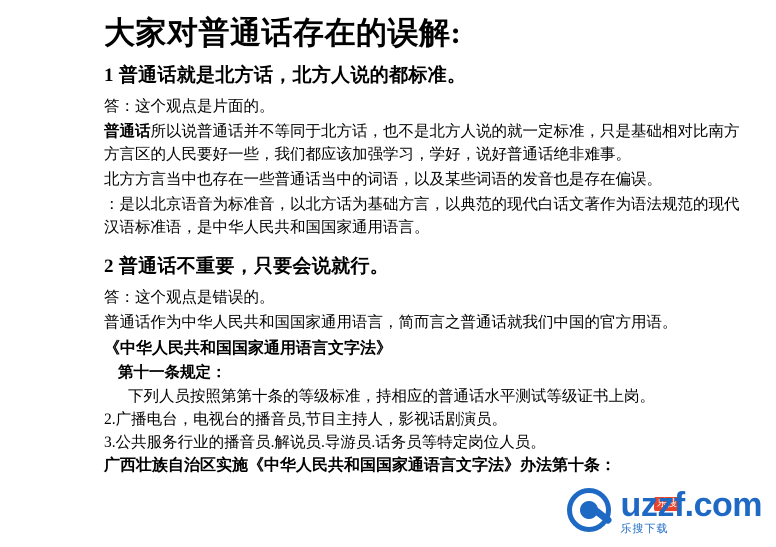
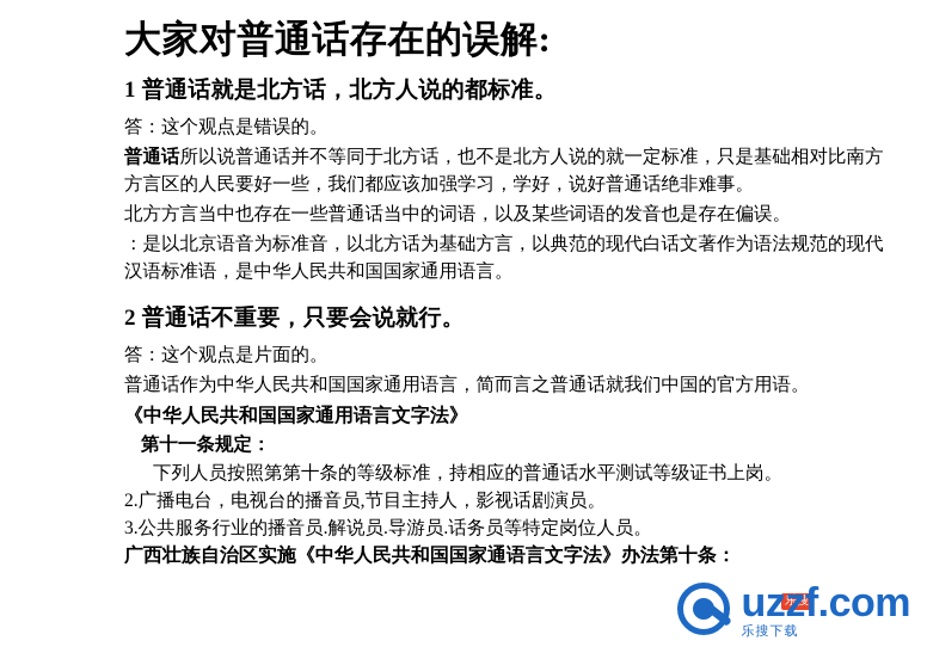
  大家对普通话存在的误解:
  1 普通话就是北方话，北方人说的都标准。
- 答：这个观点是片面的。
+ 答：这个观点是错误的。
  普通话所以说普通话并不等同于北方话，也不是北方人说的就一定标准，只是基础相对比南方方言区的人民要好一些，我们都应该加强学习，学好，说好普通话绝非难事。
  北方方言当中也存在一些普通话当中的词语，以及某些词语的发音也是存在偏误。
  ：是以北京语音为标准音，以北方话为基础方言，以典范的现代白话文著作为语法规范的现代汉语标准语，是中华人民共和国国家通用语言。
  2 普通话不重要，只要会说就行。
- 答：这个观点是错误的。
+ 答：这个观点是片面的。
  普通话作为中华人民共和国国家通用语言，简而言之普通话就我们中国的官方用语。
  《中华人民共和国国家通用语言文字法》
  第十一条规定：
  下列人员按照第第十条的等级标准，持相应的普通话水平测试等级证书上岗。
  2.广播电台，电视台的播音员,节目主持人，影视话剧演员。
  3.公共服务行业的播音员.解说员.导游员.话务员等特定岗位人员。
  广西壮族自治区实施《中华人民共和国国家通语言文字法》办法第十条：
  乐搜
  uzzf.com
  乐搜下载
